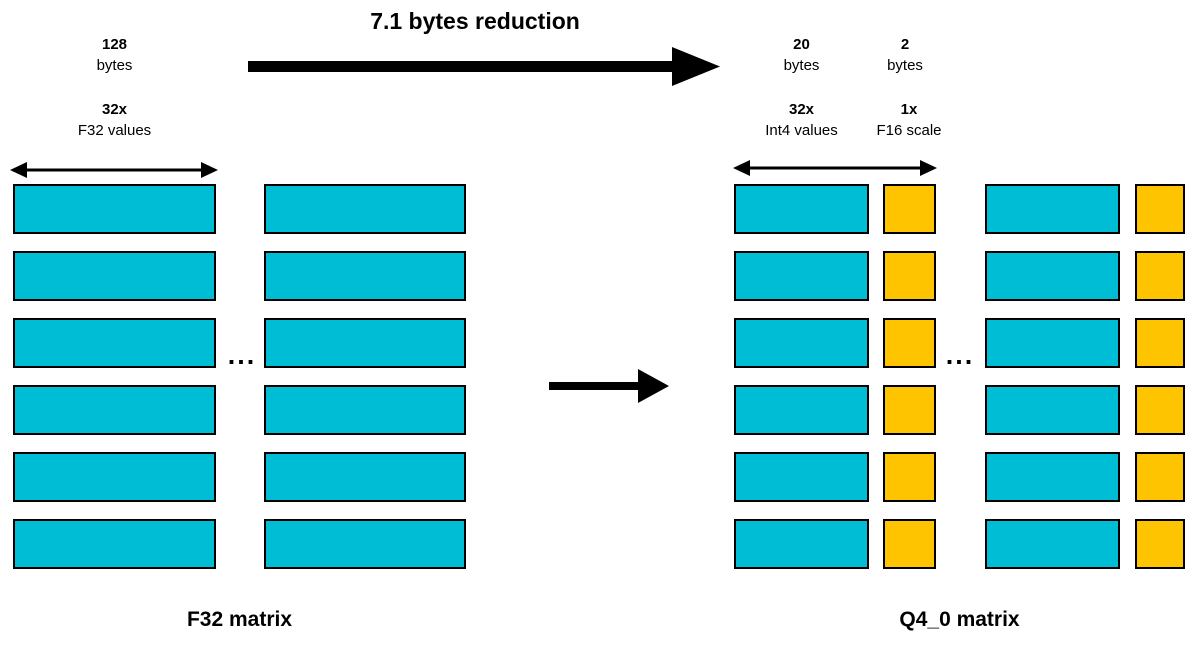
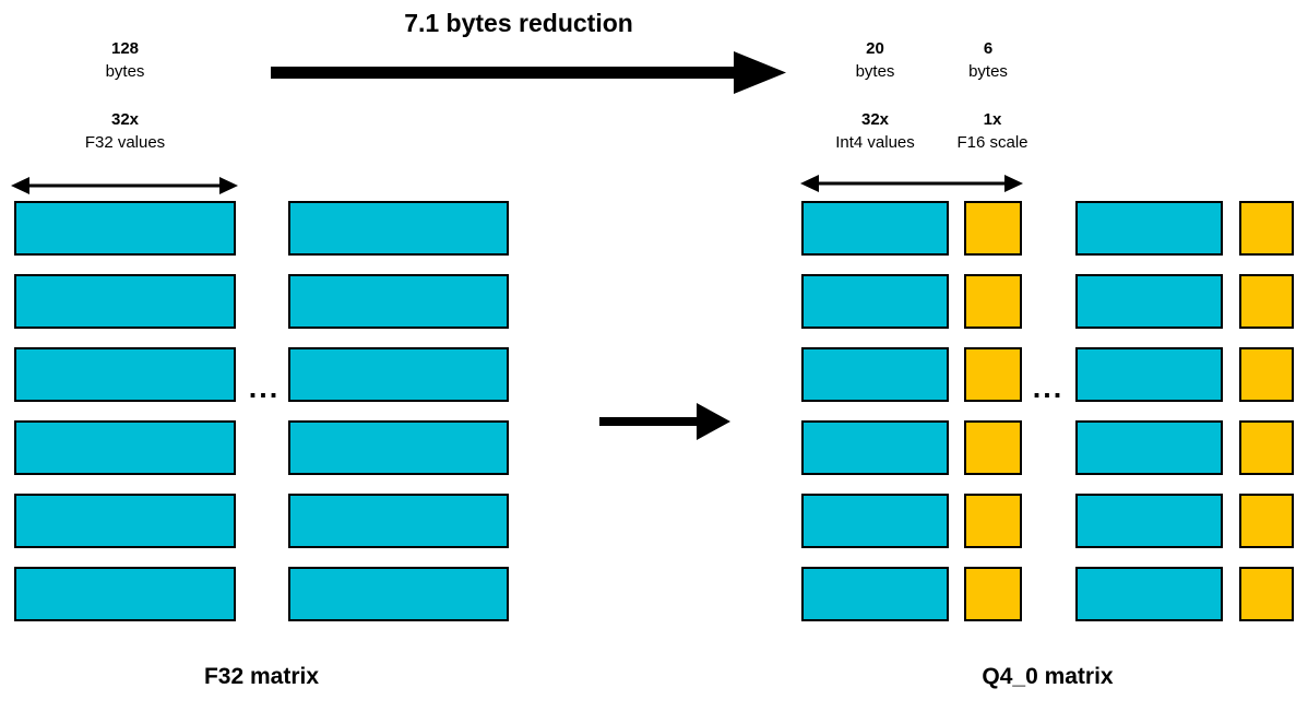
  7.1 bytes reduction
  128
  bytes
  32x
  F32 values
  ...
  F32 matrix
  20
  bytes
- 2
+ 6
  bytes
  32x
  Int4 values
  1x
  F16 scale
  ...
  Q4_0 matrix
